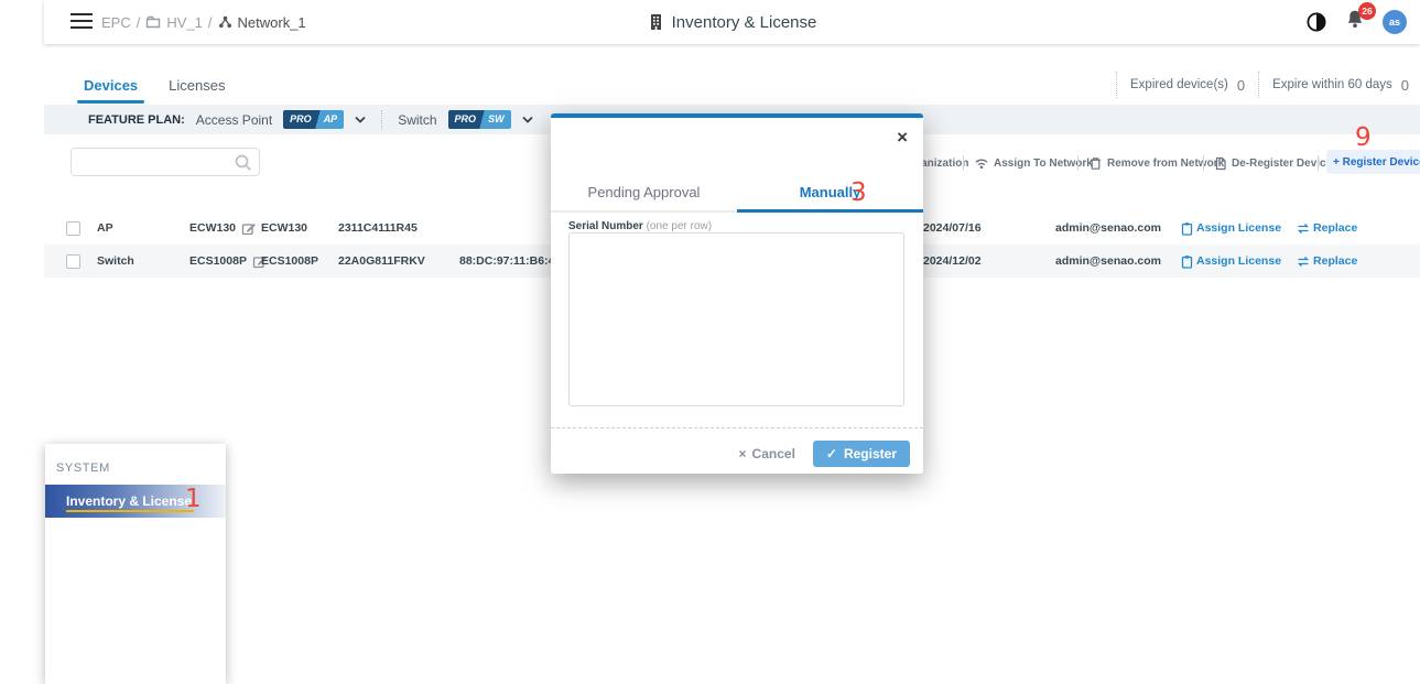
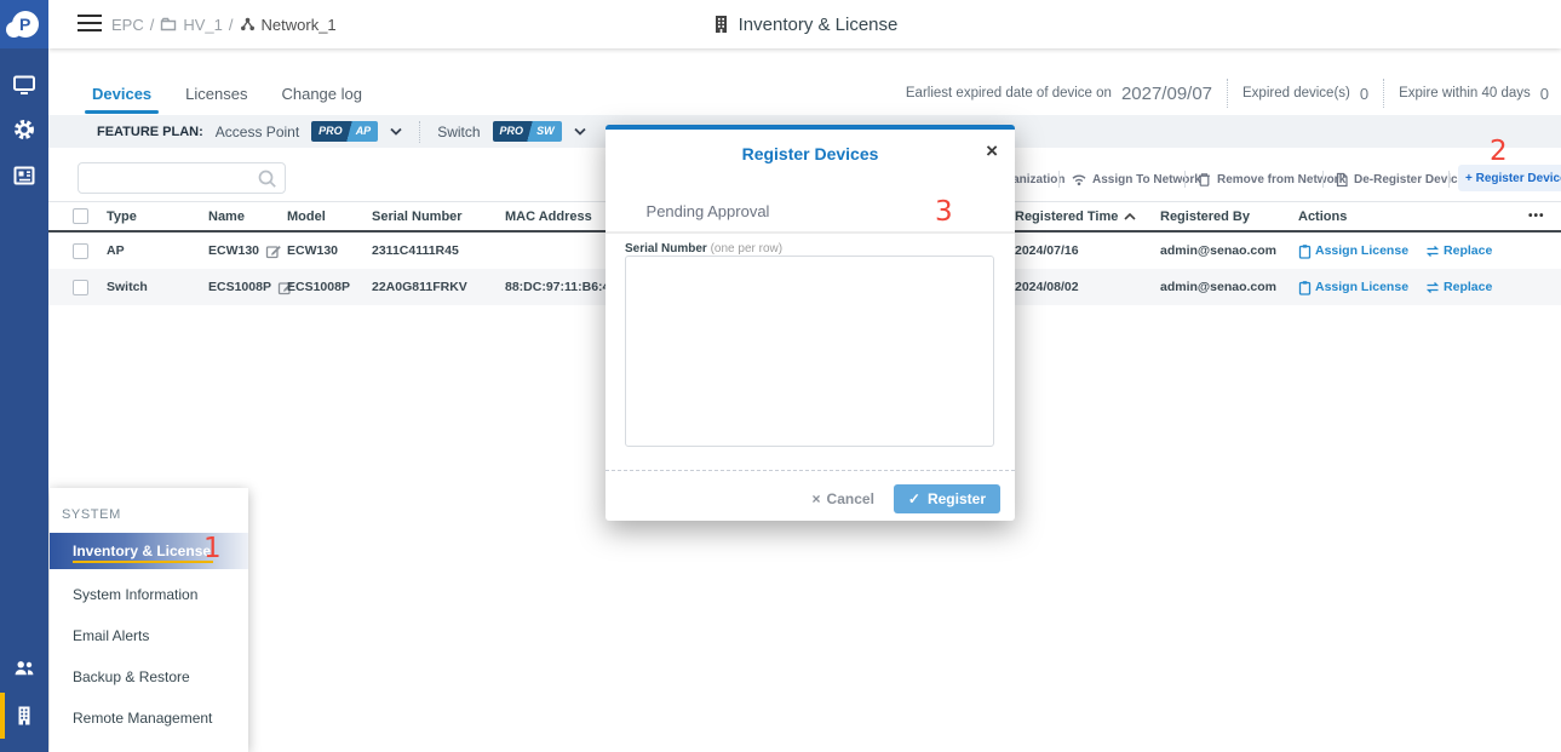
+ P
  EPC
  /
  HV_1
  /
  Network_1
  Inventory & License
- 26
- as
  Devices
  Licenses
+ Change log
+ Earliest expired date of device on
+ 2027/09/07
  Expired device(s)
  0
- Expire within 60 days
+ Expire within 40 days
  0
  FEATURE PLAN:
  Access Point
  PRO
  AP
  Switch
  PRO
  SW
  anization
  Assign To Network
  Remove from Netork
  De-Register Devc
  + Register Devic
+ Type
+ Name
+ Model
+ Serial Number
+ MAC Address
+ Registered Time
+ Registered By
+ Actions
+ •••
  AP
  ECW130
  ECW130
  2311C4111R45
  2024/07/16
  admin@senao.com
  Assign License
  Replace
  Switch
  ECS1008P
  ECS1008P
  22A0G811FRKV
  88:DC:97:11:B6:
- 2024/12/02
+ 2024/08/02
  admin@senao.com
  Assign License
  Replace
  SYSTEM
  Inventory & License
+ System Information
+ Email Alerts
+ Backup & Restore
+ Remote Management
+ Register Devices
  ×
  Pending Approval
- Manually
  Serial Number (one per row)
  ×
  Cancel
  ✓
  Register
  1
- 9
+ 2
  3
